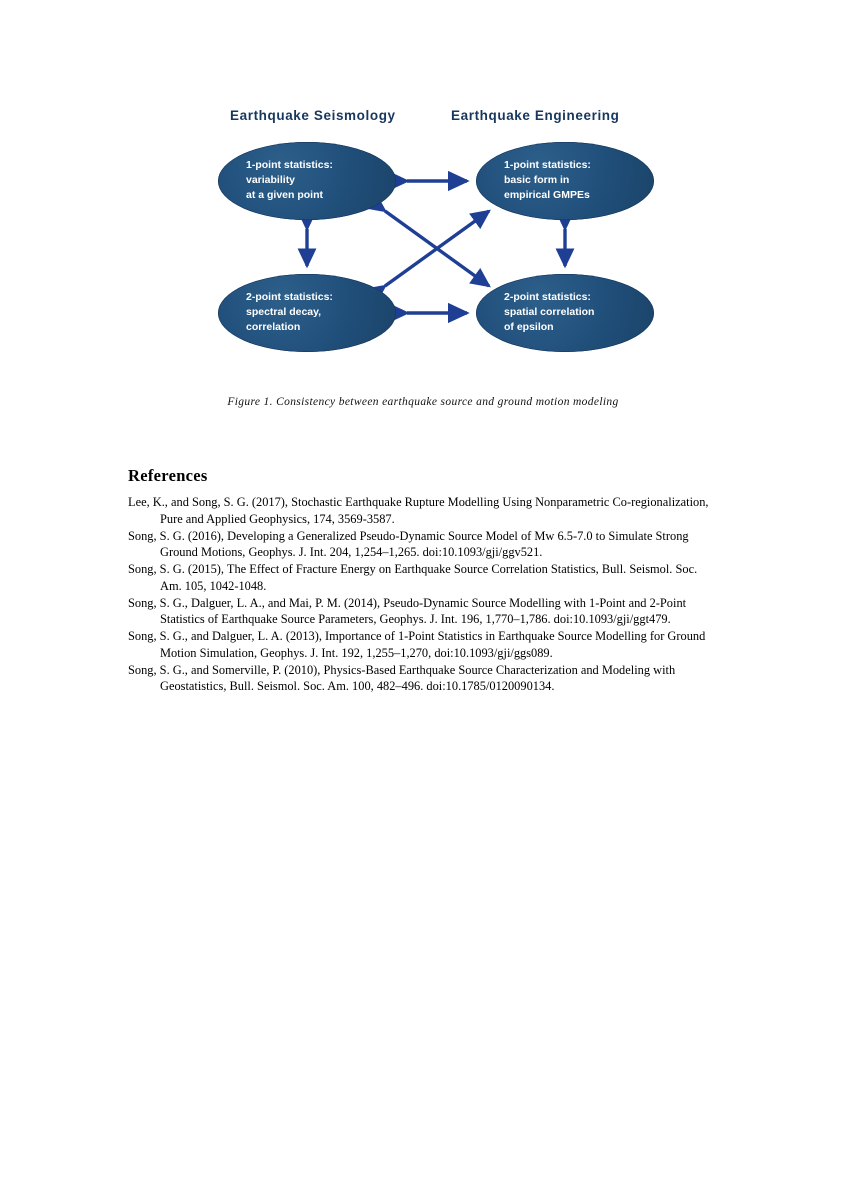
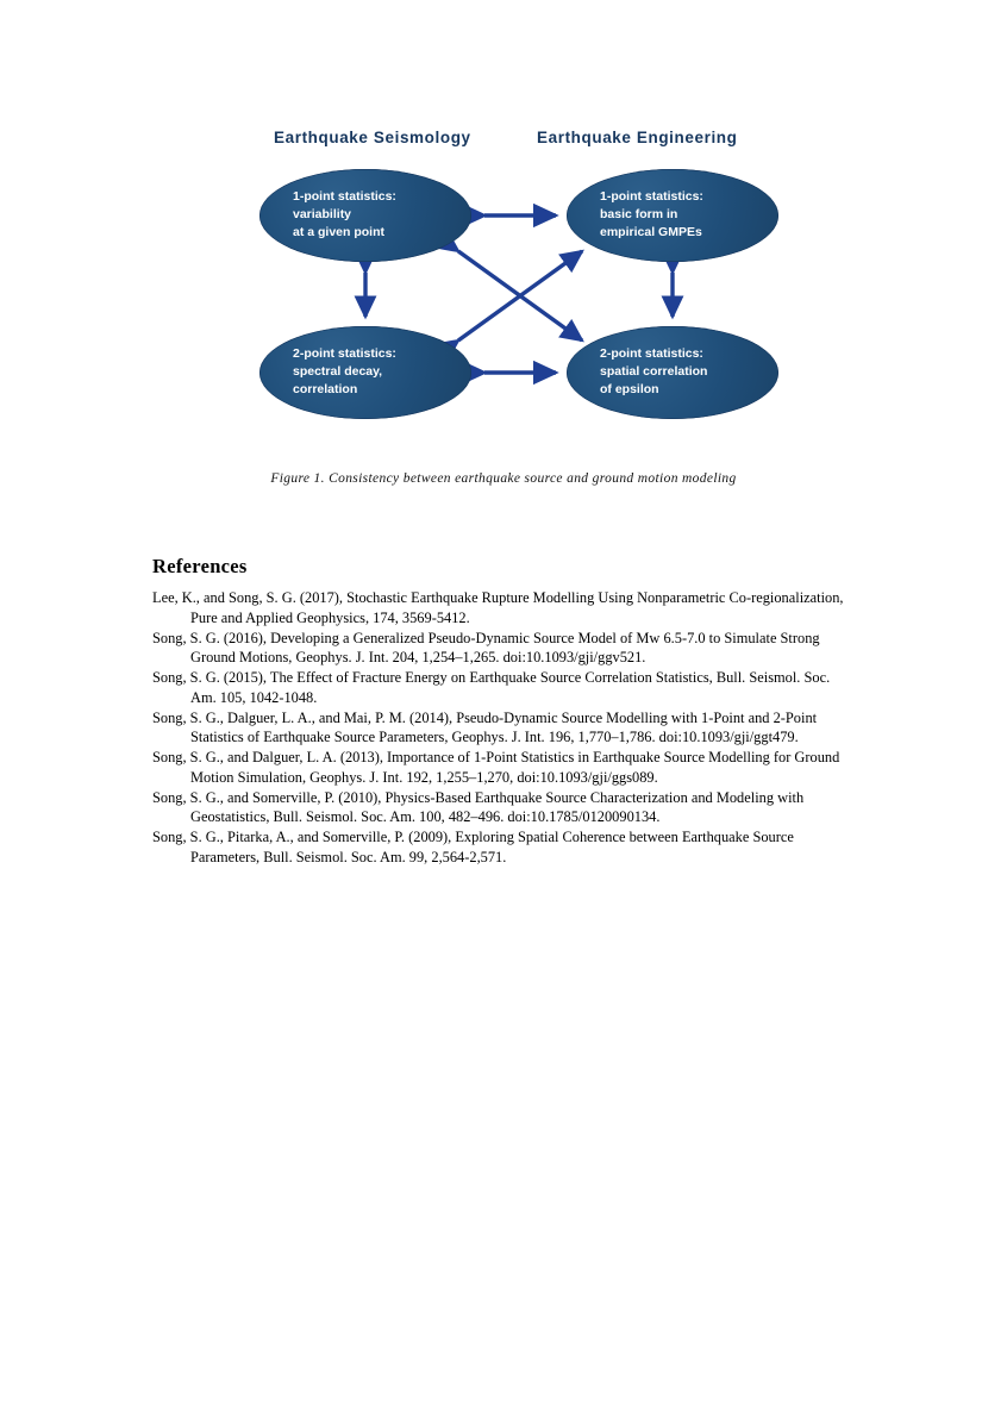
  Earthquake Seismology
  Earthquake Engineering
  1-point statistics:
  variability
  at a given point
  1-point statistics:
  basic form in
  empirical GMPEs
  2-point statistics:
  spectral decay,
  correlation
  2-point statistics:
  spatial correlation
  of epsilon
  Figure 1. Consistency between earthquake source and ground motion modeling
  References
- Lee, K., and Song, S. G. (2017), Stochastic Earthquake Rupture Modelling Using Nonparametric Co-regionalization, Pure and Applied Geophysics, 174, 3569-3587.
+ Lee, K., and Song, S. G. (2017), Stochastic Earthquake Rupture Modelling Using Nonparametric Co-regionalization, Pure and Applied Geophysics, 174, 3569-5412.
  Song, S. G. (2016), Developing a Generalized Pseudo-Dynamic Source Model of Mw 6.5-7.0 to Simulate Strong Ground Motions, Geophys. J. Int. 204, 1,254–1,265. doi:10.1093/gji/ggv521.
  Song, S. G. (2015), The Effect of Fracture Energy on Earthquake Source Correlation Statistics, Bull. Seismol. Soc. Am. 105, 1042-1048.
  Song, S. G., Dalguer, L. A., and Mai, P. M. (2014), Pseudo-Dynamic Source Modelling with 1-Point and 2-Point Statistics of Earthquake Source Parameters, Geophys. J. Int. 196, 1,770–1,786. doi:10.1093/gji/ggt479.
  Song, S. G., and Dalguer, L. A. (2013), Importance of 1-Point Statistics in Earthquake Source Modelling for Ground Motion Simulation, Geophys. J. Int. 192, 1,255–1,270, doi:10.1093/gji/ggs089.
  Song, S. G., and Somerville, P. (2010), Physics-Based Earthquake Source Characterization and Modeling with Geostatistics, Bull. Seismol. Soc. Am. 100, 482–496. doi:10.1785/0120090134.
+ Song, S. G., Pitarka, A., and Somerville, P. (2009), Exploring Spatial Coherence between Earthquake Source Parameters, Bull. Seismol. Soc. Am. 99, 2,564-2,571.
